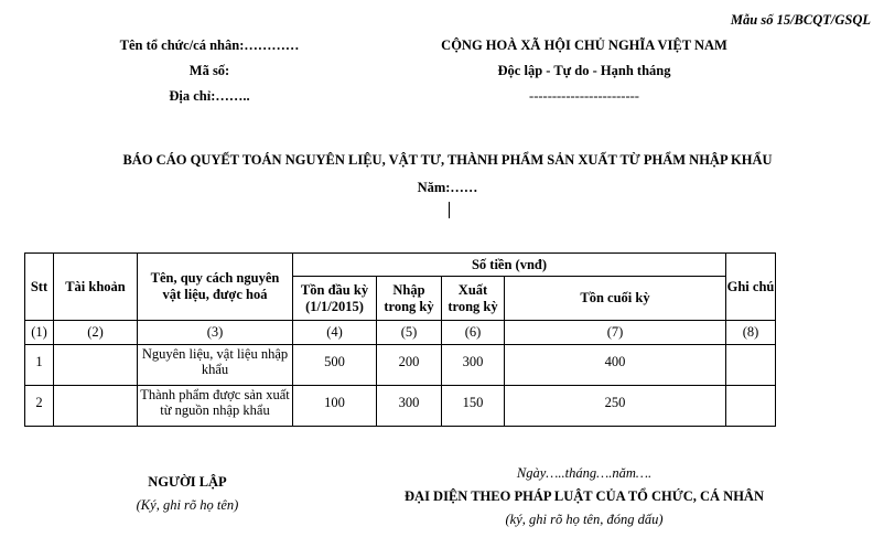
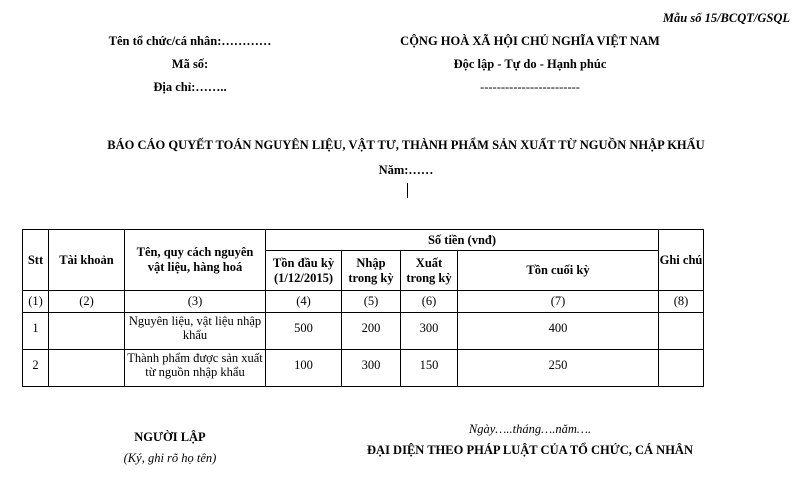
  Mẫu số 15/BCQT/GSQL
  Tên tổ chức/cá nhân:…………
  Mã số:
  Địa chỉ:……..
  CỘNG HOÀ XÃ HỘI CHỦ NGHĨA VIỆT NAM
- Độc lập - Tự do - Hạnh tháng
+ Độc lập - Tự do - Hạnh phúc
  ------------------------
- BÁO CÁO QUYẾT TOÁN NGUYÊN LIỆU, VẬT TƯ, THÀNH PHẨM SẢN XUẤT TỪ PHẨM NHẬP KHẨU
+ BÁO CÁO QUYẾT TOÁN NGUYÊN LIỆU, VẬT TƯ, THÀNH PHẨM SẢN XUẤT TỪ NGUỒN NHẬP KHẨU
  Năm:……
- Stt	Tài khoản	Tên, quy cách nguyên vật liệu, được hoá	Số tiền (vnđ)	Ghi chú
+ Stt	Tài khoản	Tên, quy cách nguyên vật liệu, hàng hoá	Số tiền (vnđ)	Ghi chú
- Tồn đầu kỳ (1/1/2015)	Nhập trong kỳ	Xuất trong kỳ	Tồn cuối kỳ
+ Tồn đầu kỳ (1/12/2015)	Nhập trong kỳ	Xuất trong kỳ	Tồn cuối kỳ
  (1)	(2)	(3)	(4)	(5)	(6)	(7)	(8)
  1		Nguyên liệu, vật liệu nhập khẩu	500	200	300	400
  2		Thành phẩm được sản xuất từ nguồn nhập khẩu	100	300	150	250
  NGƯỜI LẬP
  (Ký, ghi rõ họ tên)
  Ngày…..tháng….năm….
  ĐẠI DIỆN THEO PHÁP LUẬT CỦA TỔ CHỨC, CÁ NHÂN
- (ký, ghi rõ họ tên, đóng dấu)
